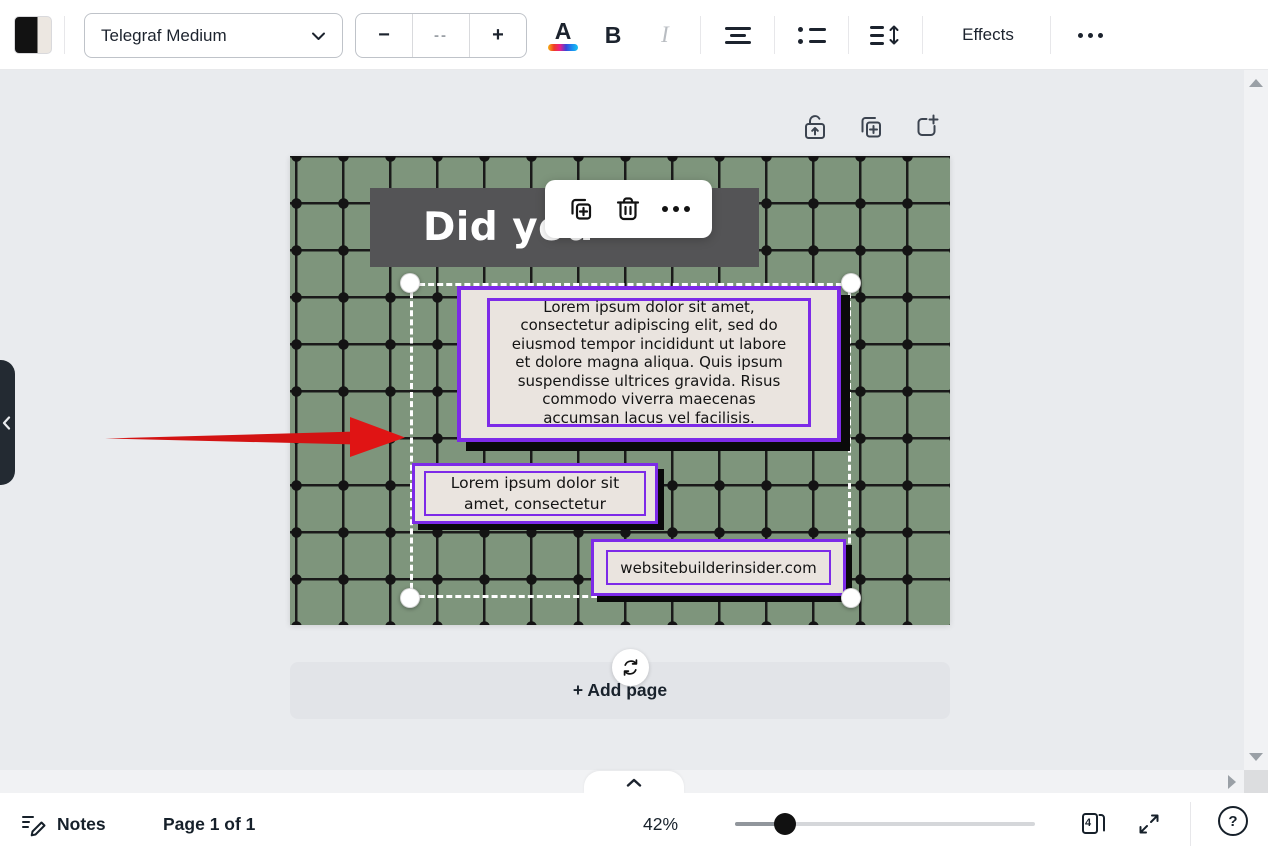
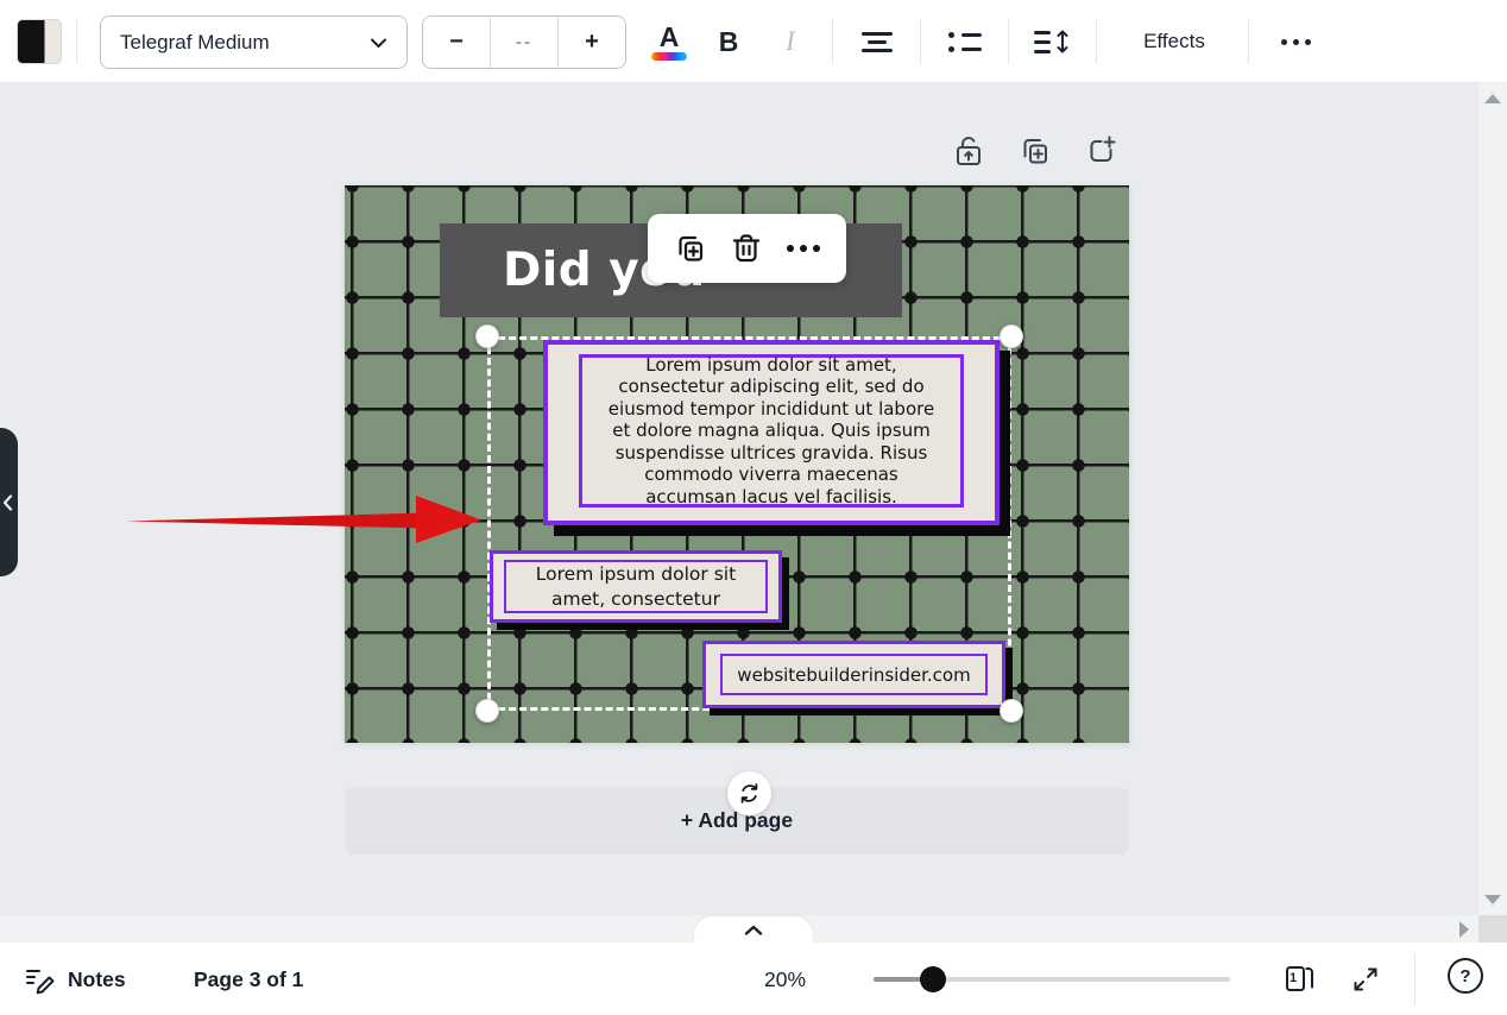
  Telegraf Medium
  −
  --
  +
  A
  B
  I
  Effects
  Lorem ipsum dolor sit amet,
  consectetur adipiscing elit, sed do
  eiusmod tempor incididunt ut labore
  et dolore magna aliqua. Quis ipsum
  suspendisse ultrices gravida. Risus
  commodo viverra maecenas
  accumsan lacus vel facilisis.
  Lorem ipsum dolor sit
  amet, consectetur
  websitebuilderinsider.com
  + Add page
  Notes
- Page 1 of 1
+ Page 3 of 1
- 42%
+ 20%
- 4
+ 1
  ?
